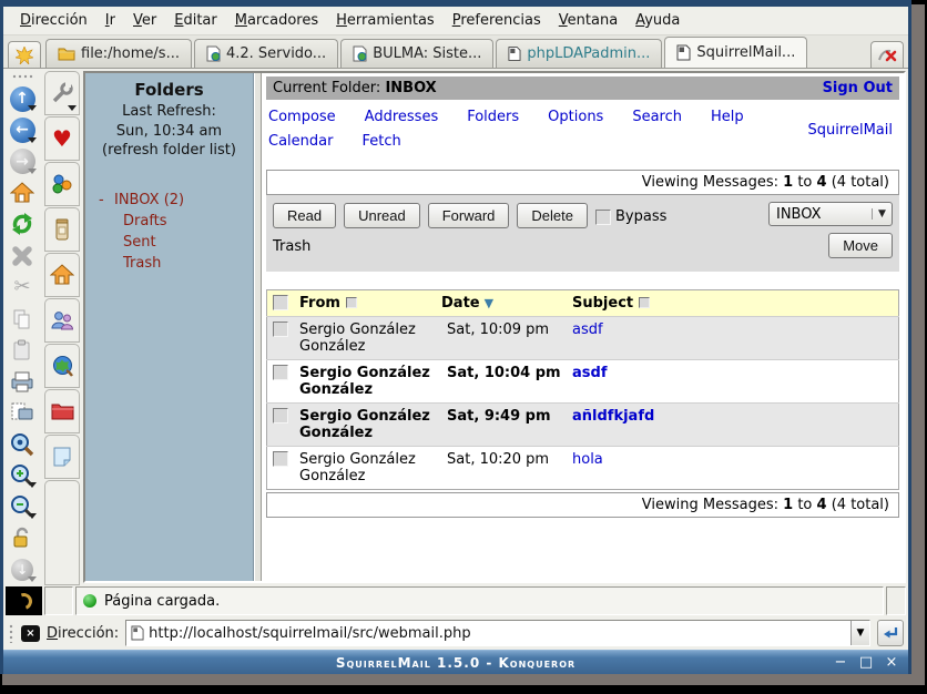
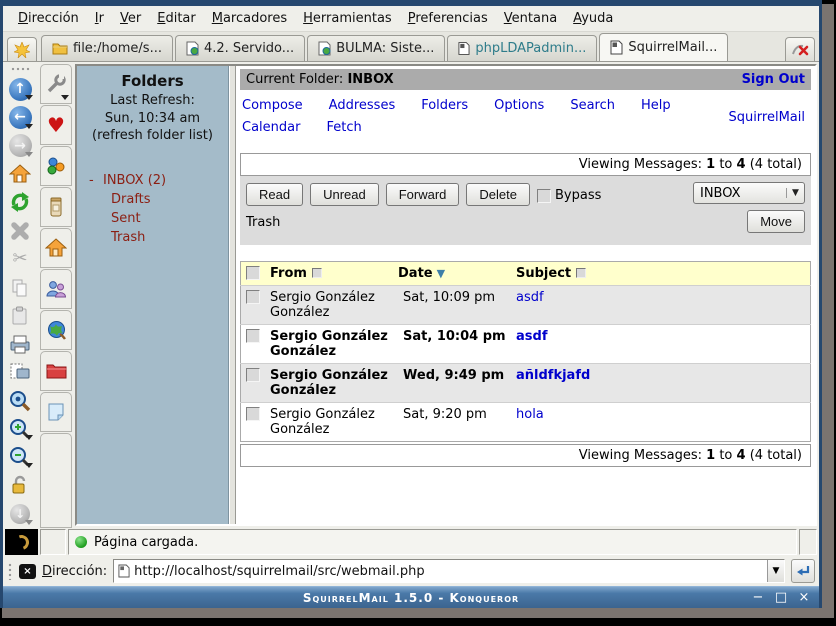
  Dirección
  Ir
  Ver
  Editar
  Marcadores
  Herramientas
  Preferencias
  Ventana
  Ayuda
  file:/home/s...
  4.2. Servido...
  BULMA: Siste...
  phpLDAPadmin...
  SquirrelMail...
  ↑
  ←
  →
  ✂
  ↓
  ♥
  Folders
  Last Refresh:
  Sun, 10:34 am
  (refresh folder list)
  - INBOX (2)
  Drafts
  Sent
  Trash
  Current Folder: INBOX
  Sign Out
  Compose Addresses Folders Options Search Help
  Calendar Fetch
  SquirrelMail
  Viewing Messages: 1 to 4 (4 total)
  INBOX
  ▼
  Move
  Read Unread Forward Delete Bypass Trash
  	From	Date ▼	Subject
  	Sergio González González	Sat, 10:09 pm	asdf
  	Sergio González González	Sat, 10:04 pm	asdf
- 	Sergio González González	Sat, 9:49 pm	añldfkjafd
+ 	Sergio González González	Wed, 9:49 pm	añldfkjafd
- 	Sergio González González	Sat, 10:20 pm	hola
+ 	Sergio González González	Sat, 9:20 pm	hola
  Viewing Messages: 1 to 4 (4 total)
  Página cargada.
  ×
  Dirección:
  http://localhost/squirrelmail/src/webmail.php
  ▼
  SquirrelMail 1.5.0 - Konqueror
  −
  □
  ×
